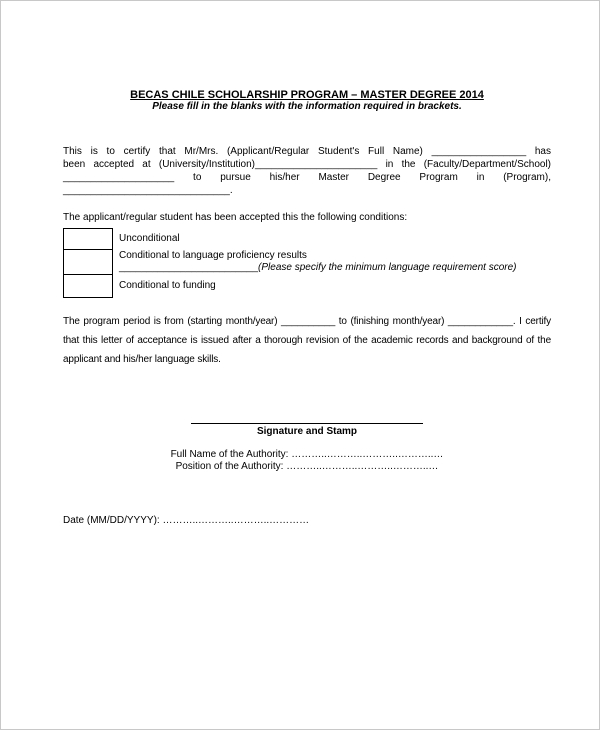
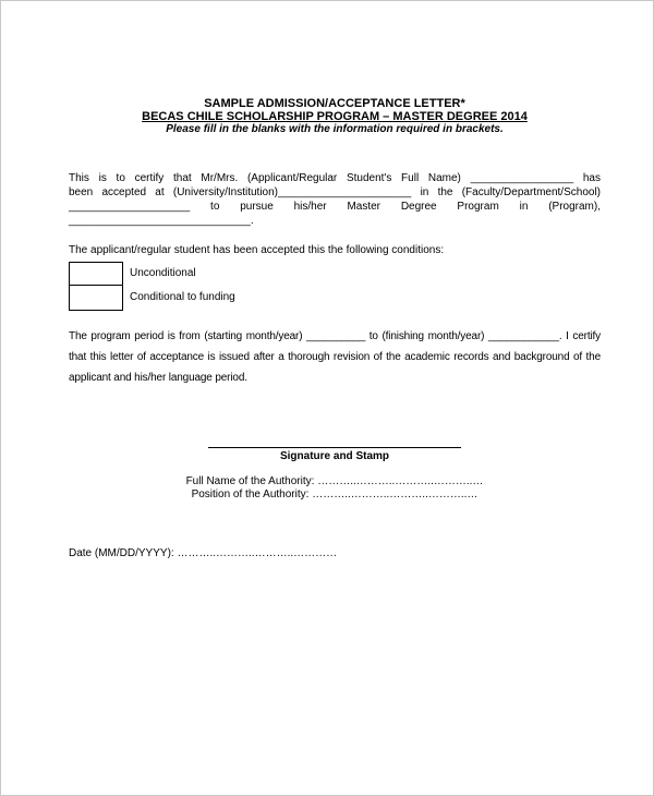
+ SAMPLE ADMISSION/ACCEPTANCE LETTER*
  BECAS CHILE SCHOLARSHIP PROGRAM – MASTER DEGREE 2014
  Please fill in the blanks with the information required in brackets.
  This is to certify that Mr/Mrs. (Applicant/Regular Student's Full Name) _________________ has
  been accepted at (University/Institution)______________________ in the (Faculty/Department/School)
  ____________________ to pursue his/her Master Degree Program in (Program),
  ______________________________.
  The applicant/regular student has been accepted this the following conditions:
  Unconditional
- Conditional to language proficiency results
- _________________________(Please specify the minimum language requirement score)
  Conditional to funding
  The program period is from (starting month/year) __________ to (finishing month/year) ____________. I certify
  that this letter of acceptance is issued after a thorough revision of the academic records and background of the
- applicant and his/her language skills.
+ applicant and his/her language period.
  Signature and Stamp
  Full Name of the Authority: ………..………..………..………..…
  Position of the Authority: ………..………..………..………..…
  Date (MM/DD/YYYY): ………..………..………..…………
